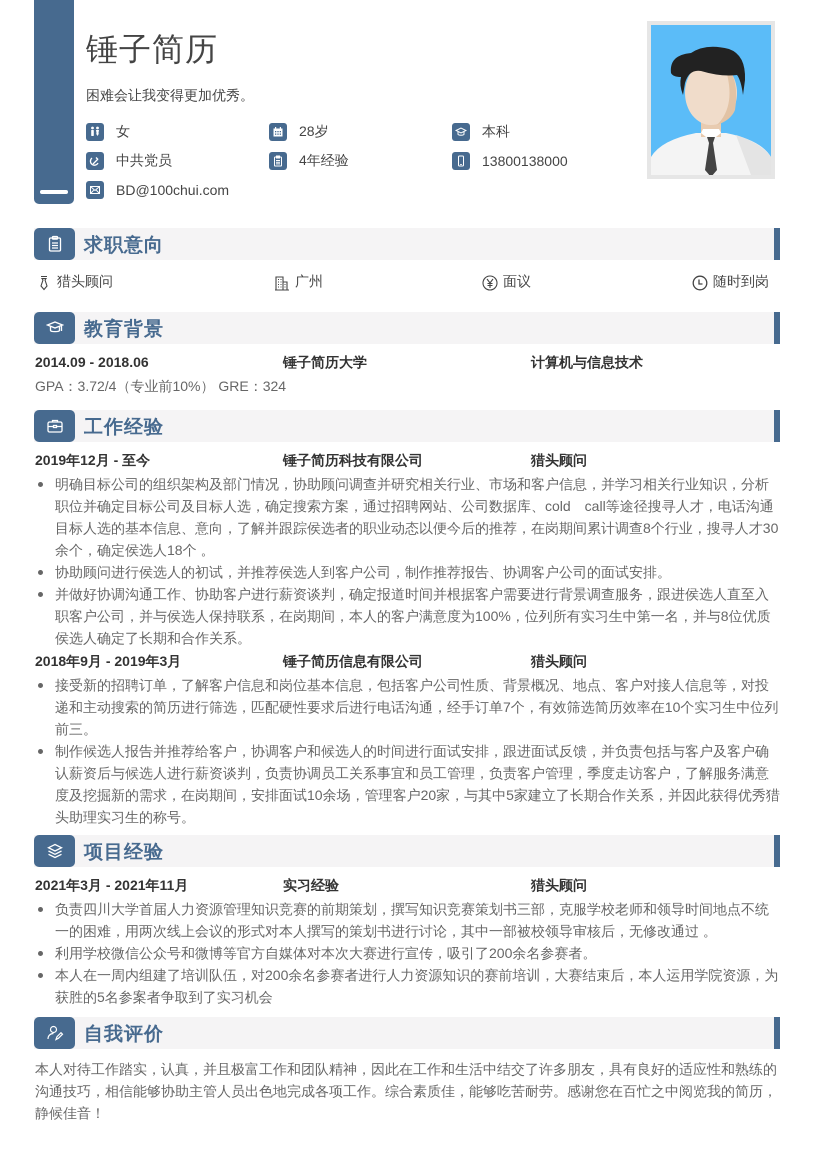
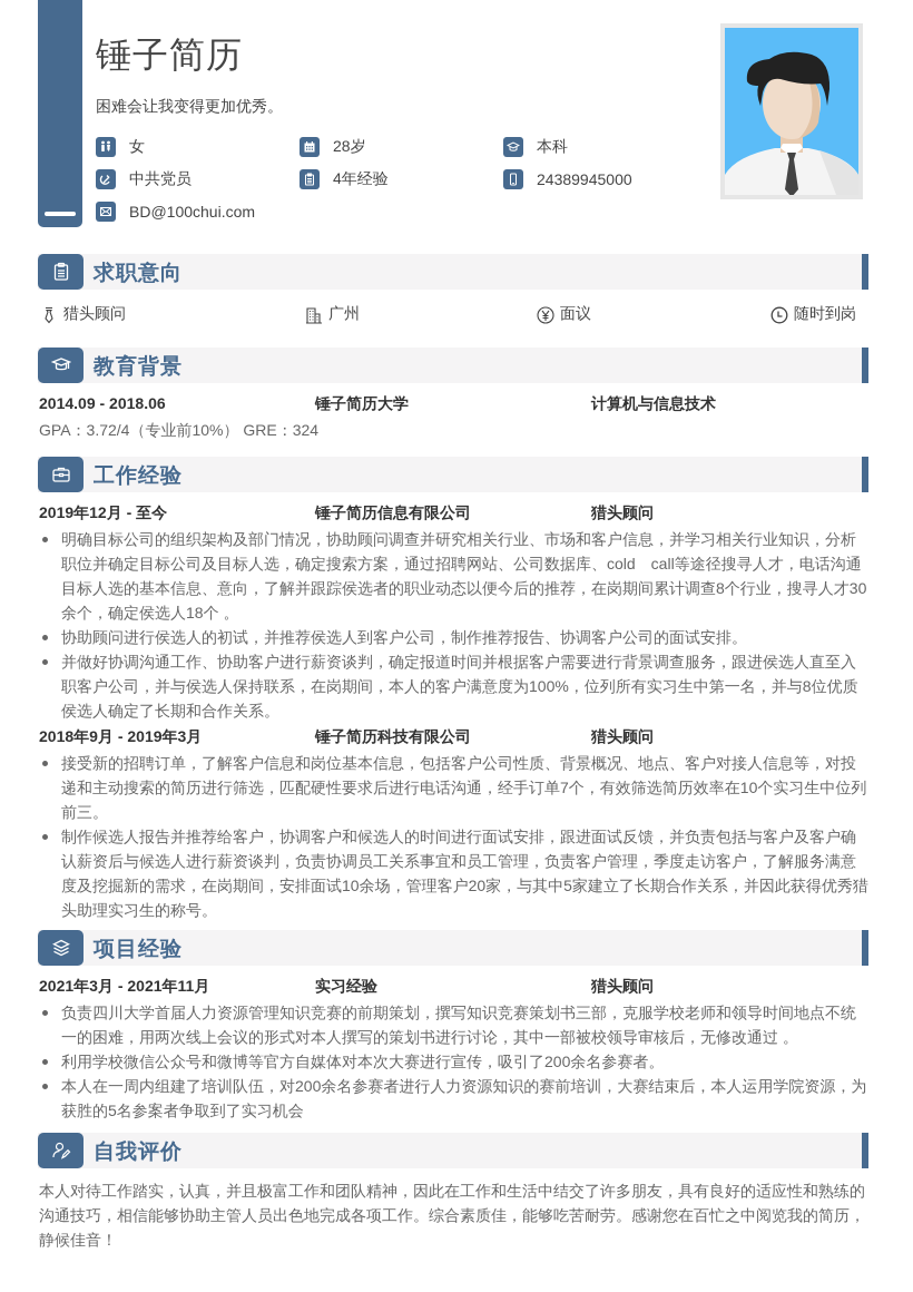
  锤子简历
  困难会让我变得更加优秀。
  女
  28岁
  本科
  中共党员
  4年经验
- 13800138000
+ 24389945000
  BD@100chui.com
  求职意向
  猎头顾问
  广州
  面议
  随时到岗
  教育背景
  2014.09 - 2018.06
  锤子简历大学
  计算机与信息技术
  GPA：3.72/4（专业前10%） GRE：324
  工作经验
  2019年12月 - 至今
- 锤子简历科技有限公司
+ 锤子简历信息有限公司
  猎头顾问
  明确目标公司的组织架构及部门情况，协助顾问调查并研究相关行业、市场和客户信息，并学习相关行业知识，分析职位并确定目标公司及目标人选，确定搜索方案，通过招聘网站、公司数据库、cold call等途径搜寻人才，电话沟通目标人选的基本信息、意向，了解并跟踪侯选者的职业动态以便今后的推荐，在岗期间累计调查8个行业，搜寻人才30余个，确定侯选人18个 。
  协助顾问进行侯选人的初试，并推荐侯选人到客户公司，制作推荐报告、协调客户公司的面试安排。
  并做好协调沟通工作、协助客户进行薪资谈判，确定报道时间并根据客户需要进行背景调查服务，跟进侯选人直至入职客户公司，并与侯选人保持联系，在岗期间，本人的客户满意度为100%，位列所有实习生中第一名，并与8位优质侯选人确定了长期和合作关系。
  2018年9月 - 2019年3月
- 锤子简历信息有限公司
+ 锤子简历科技有限公司
  猎头顾问
  接受新的招聘订单，了解客户信息和岗位基本信息，包括客户公司性质、背景概况、地点、客户对接人信息等，对投递和主动搜索的简历进行筛选，匹配硬性要求后进行电话沟通，经手订单7个，有效筛选简历效率在10个实习生中位列前三。
  制作候选人报告并推荐给客户，协调客户和候选人的时间进行面试安排，跟进面试反馈，并负责包括与客户及客户确认薪资后与候选人进行薪资谈判，负责协调员工关系事宜和员工管理，负责客户管理，季度走访客户，了解服务满意度及挖掘新的需求，在岗期间，安排面试10余场，管理客户20家，与其中5家建立了长期合作关系，并因此获得优秀猎头助理实习生的称号。
  项目经验
  2021年3月 - 2021年11月
  实习经验
  猎头顾问
  负责四川大学首届人力资源管理知识竞赛的前期策划，撰写知识竞赛策划书三部，克服学校老师和领导时间地点不统一的困难，用两次线上会议的形式对本人撰写的策划书进行讨论，其中一部被校领导审核后，无修改通过 。
  利用学校微信公众号和微博等官方自媒体对本次大赛进行宣传，吸引了200余名参赛者。
  本人在一周内组建了培训队伍，对200余名参赛者进行人力资源知识的赛前培训，大赛结束后，本人运用学院资源，为获胜的5名参案者争取到了实习机会
  自我评价
  本人对待工作踏实，认真，并且极富工作和团队精神，因此在工作和生活中结交了许多朋友，具有良好的适应性和熟练的沟通技巧，相信能够协助主管人员出色地完成各项工作。综合素质佳，能够吃苦耐劳。感谢您在百忙之中阅览我的简历，静候佳音！
